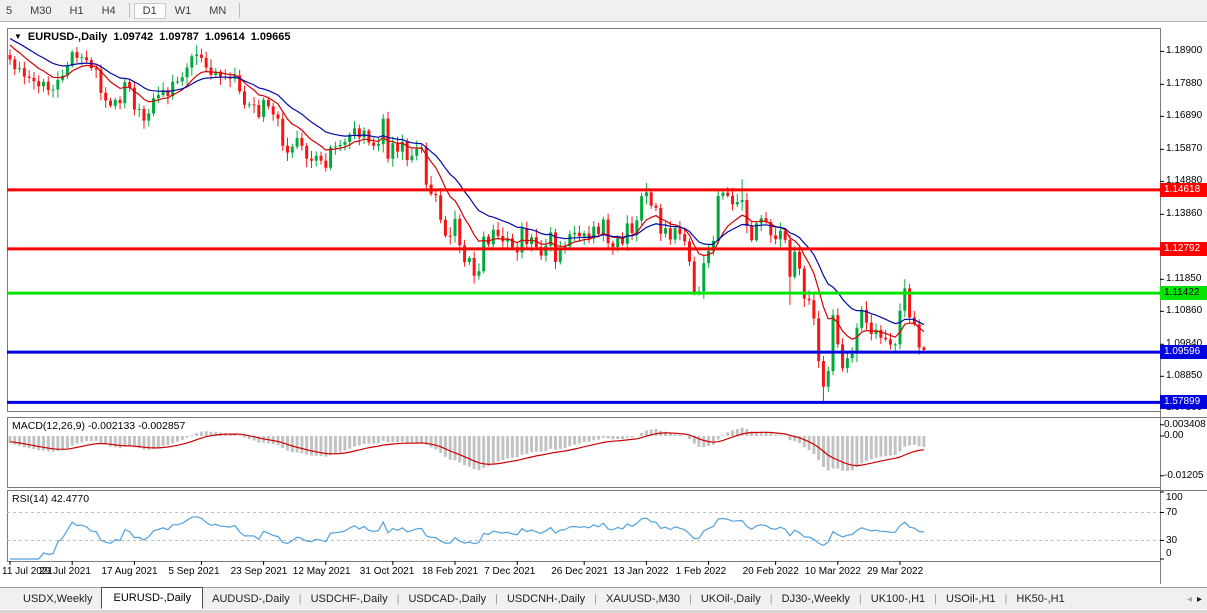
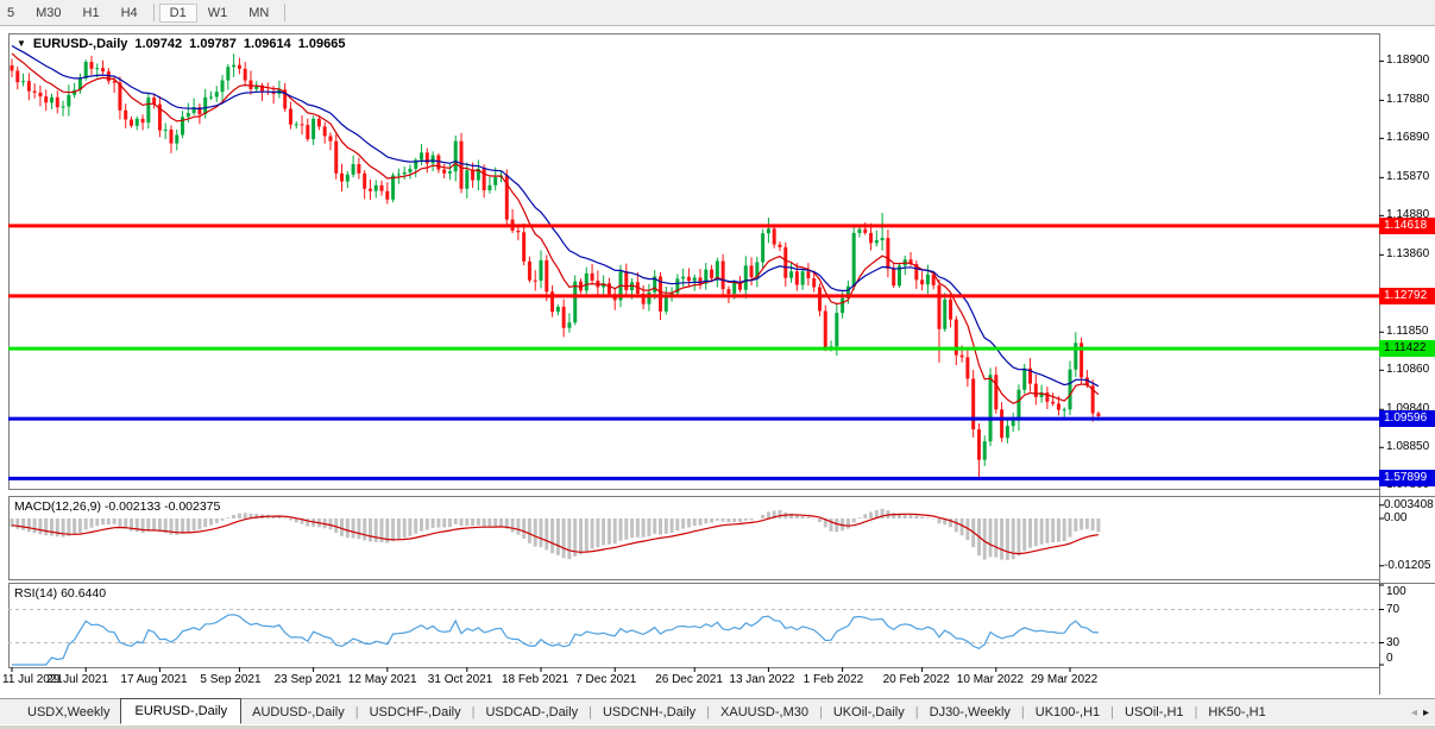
  5
  M30
  H1
  H4
  D1
  W1
  MN
  ▼ EURUSD-,Daily 1.09742 1.09787 1.09614 1.09665
- MACD(12,26,9) -0.002133 -0.002857
+ MACD(12,26,9) -0.002133 -0.002375
- RSI(14) 42.4770
+ RSI(14) 60.6440
  1.18900
  1.17880
  1.16890
  1.15870
  1.14880
  1.13860
  1.11850
  1.10860
  1.09840
  1.08850
  0.003408
  0.00
  -0.01205
  100
  70
  30
  0
  1.14618
  1.12792
  1.11422
  1.09596
  1.57899
  11 Jul 2021
  29 Jul 2021
  17 Aug 2021
  5 Sep 2021
  23 Sep 2021
  12 May 2021
  31 Oct 2021
  18 Feb 2021
  7 Dec 2021
  26 Dec 2021
  13 Jan 2022
  1 Feb 2022
  20 Feb 2022
  10 Mar 2022
  29 Mar 2022
  USDX,Weekly
  EURUSD-,Daily
  AUDUSD-,Daily
  |
  USDCHF-,Daily
  |
  USDCAD-,Daily
  |
  USDCNH-,Daily
  |
  XAUUSD-,M30
  |
  UKOil-,Daily
  |
  DJ30-,Weekly
  |
  UK100-,H1
  |
  USOil-,H1
  |
  HK50-,H1
  ◂
  ▸
